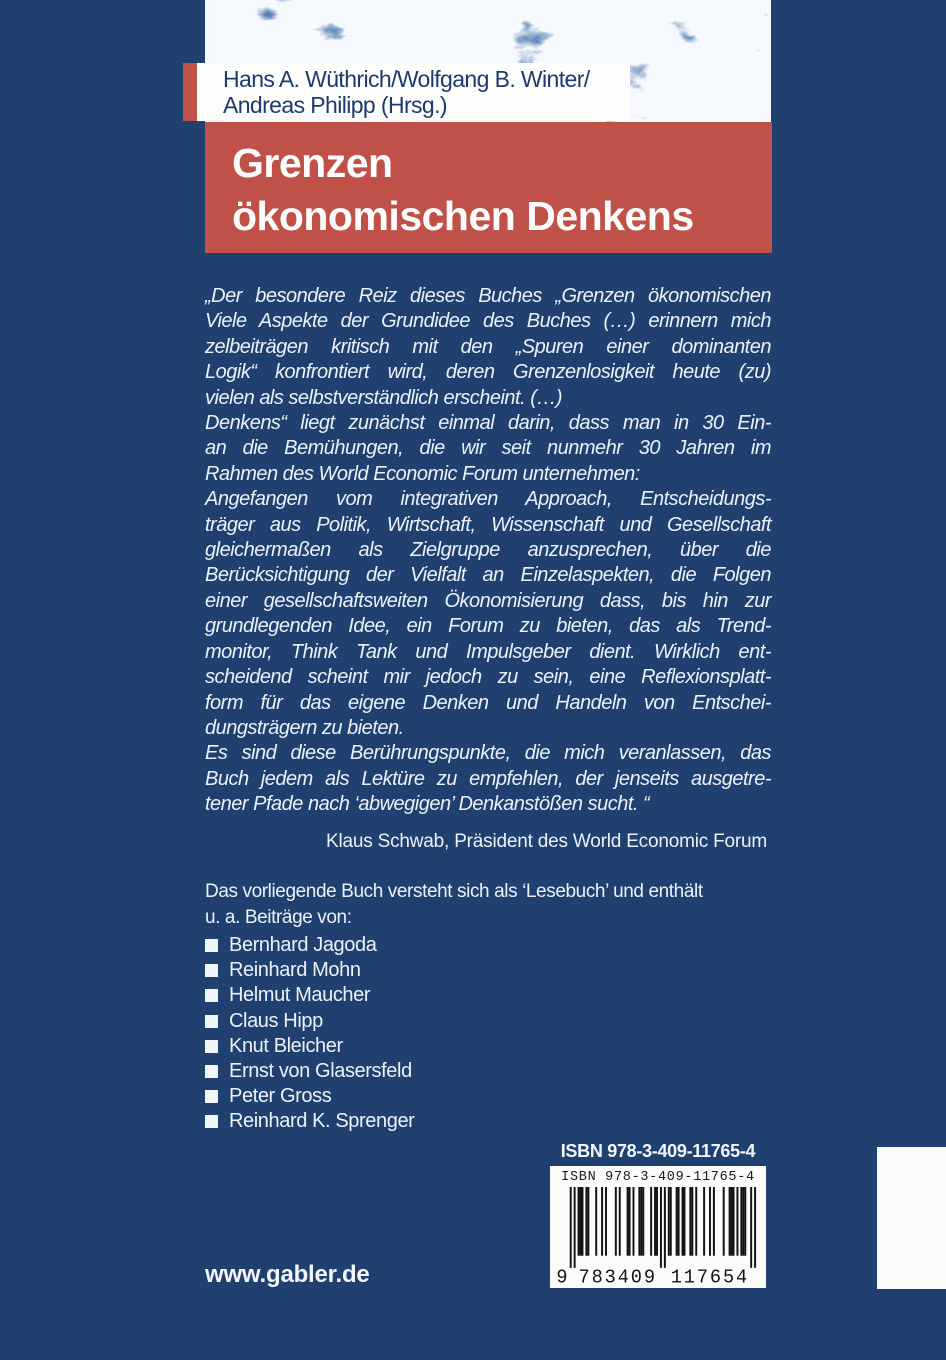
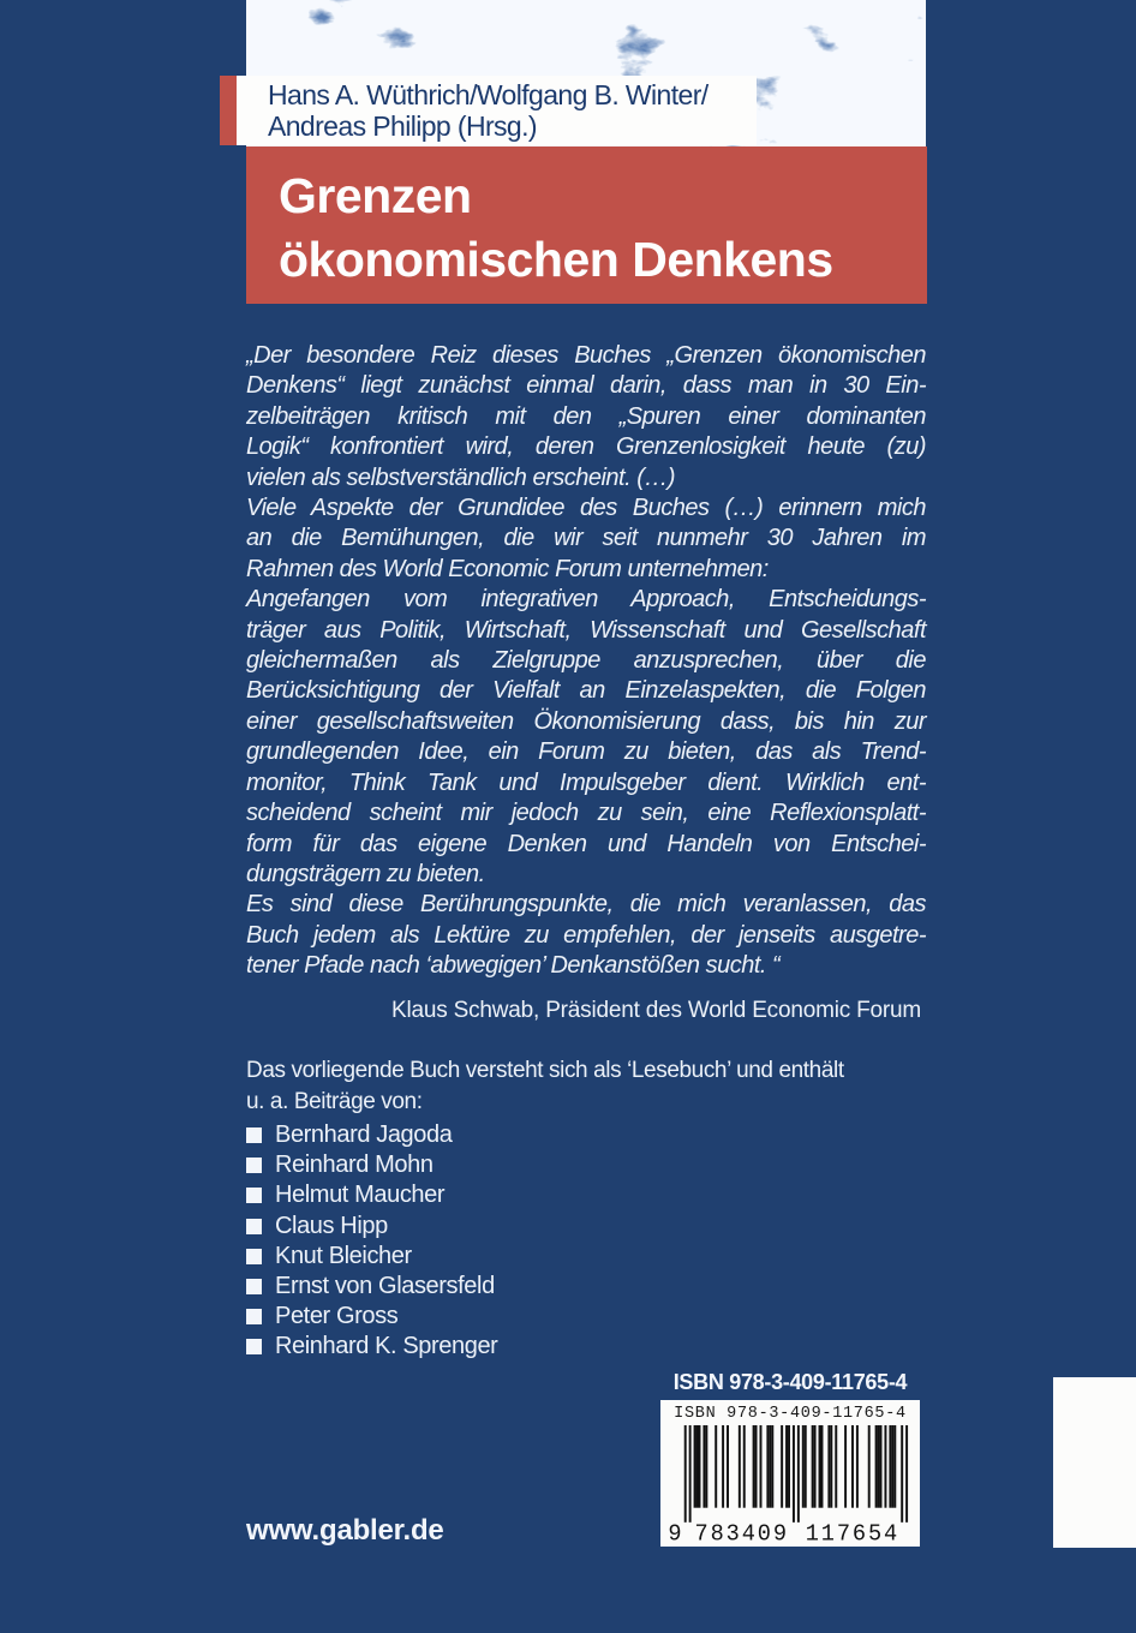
  Hans A. Wüthrich/Wolfgang B. Winter/
  Andreas Philipp (Hrsg.)
  Grenzen
  ökonomischen Denkens
  „Der besondere Reiz dieses Buches „Grenzen ökonomischen
- Viele Aspekte der Grundidee des Buches (…) erinnern mich
+ Denkens“ liegt zunächst einmal darin, dass man in 30 Ein-
  zelbeiträgen kritisch mit den „Spuren einer dominanten
  Logik“ konfrontiert wird, deren Grenzenlosigkeit heute (zu)
  vielen als selbstverständlich erscheint. (…)
- Denkens“ liegt zunächst einmal darin, dass man in 30 Ein-
+ Viele Aspekte der Grundidee des Buches (…) erinnern mich
  an die Bemühungen, die wir seit nunmehr 30 Jahren im
  Rahmen des World Economic Forum unternehmen:
  Angefangen vom integrativen Approach, Entscheidungs-
  träger aus Politik, Wirtschaft, Wissenschaft und Gesellschaft
  gleichermaßen als Zielgruppe anzusprechen, über die
  Berücksichtigung der Vielfalt an Einzelaspekten, die Folgen
  einer gesellschaftsweiten Ökonomisierung dass, bis hin zur
  grundlegenden Idee, ein Forum zu bieten, das als Trend-
  monitor, Think Tank und Impulsgeber dient. Wirklich ent-
  scheidend scheint mir jedoch zu sein, eine Reflexionsplatt-
  form für das eigene Denken und Handeln von Entschei-
  dungsträgern zu bieten.
  Es sind diese Berührungspunkte, die mich veranlassen, das
  Buch jedem als Lektüre zu empfehlen, der jenseits ausgetre-
  tener Pfade nach ‘abwegigen’ Denkanstößen sucht. “
  Klaus Schwab, Präsident des World Economic Forum
  Das vorliegende Buch versteht sich als ‘Lesebuch’ und enthält
  u. a. Beiträge von:
  Bernhard Jagoda
  Reinhard Mohn
  Helmut Maucher
  Claus Hipp
  Knut Bleicher
  Ernst von Glasersfeld
  Peter Gross
  Reinhard K. Sprenger
  ISBN 978-3-409-11765-4
  ISBN 978-3-409-11765-4
  9
  783409
  117654
  www.gabler.de
